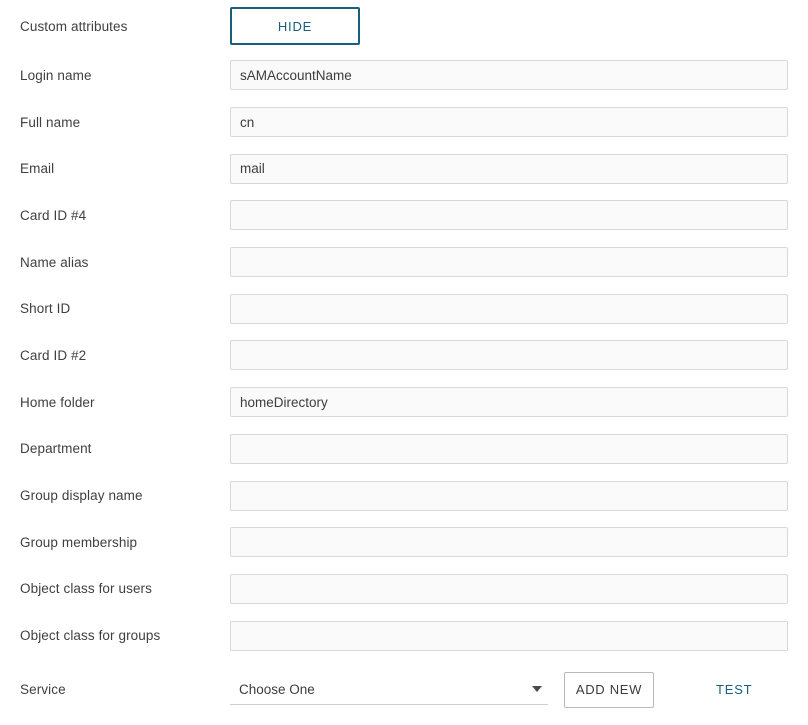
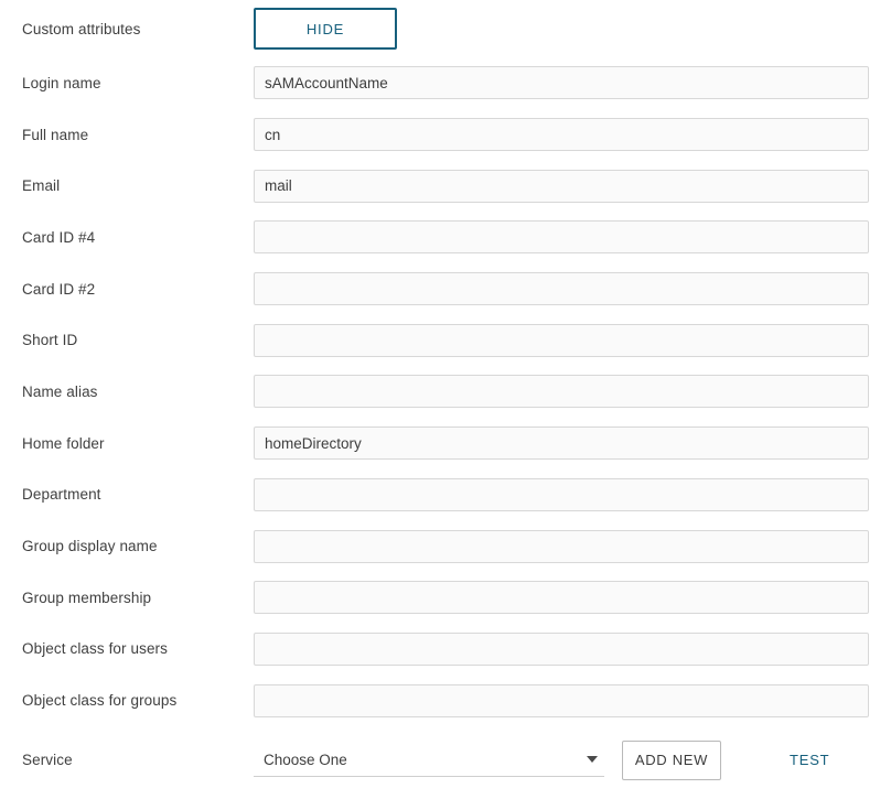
  Custom attributes
  HIDE
  Login name
  sAMAccountName
  Full name
  cn
  Email
  mail
  Card ID #4
- Name alias
+ Card ID #2
  Short ID
- Card ID #2
+ Name alias
  Home folder
  homeDirectory
  Department
  Group display name
  Group membership
  Object class for users
  Object class for groups
  Service
  Choose One
  ADD NEW
  TEST
